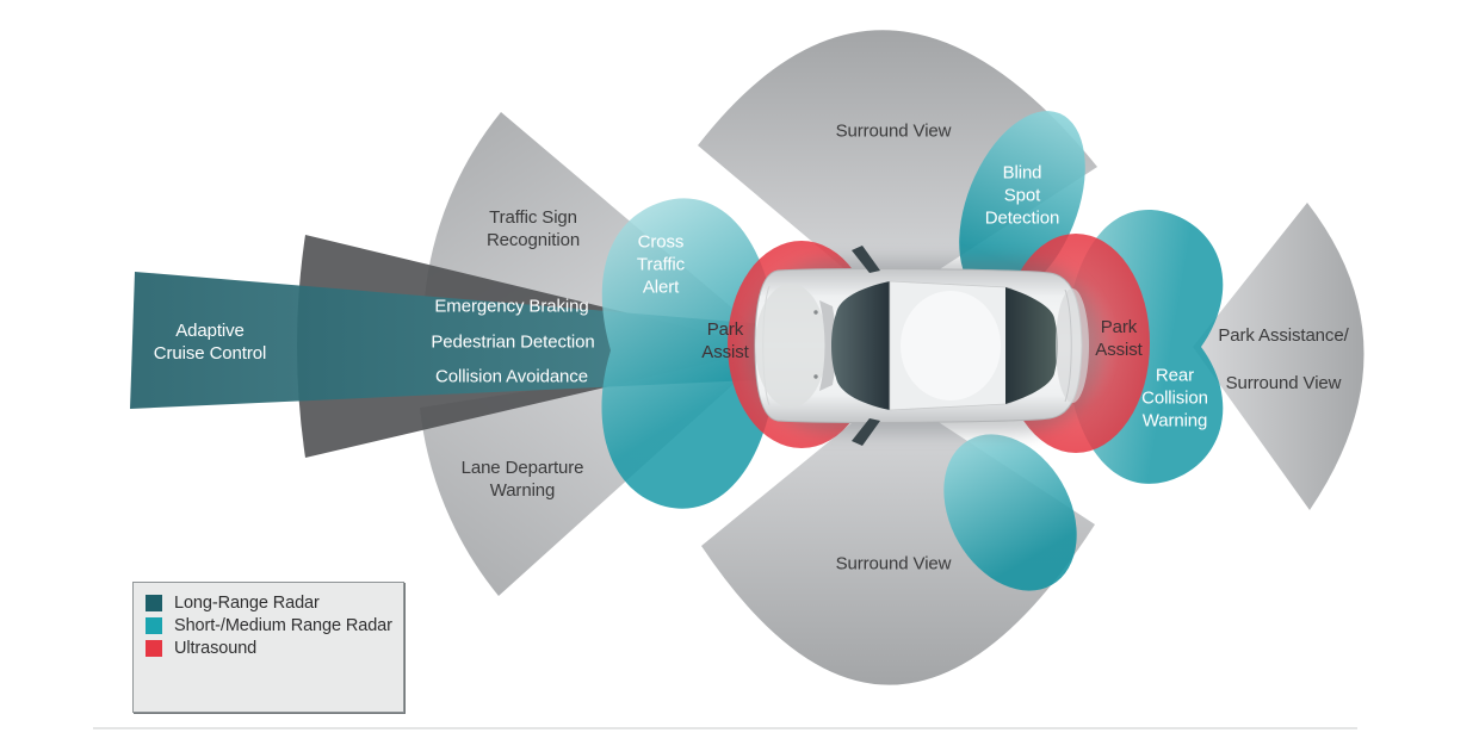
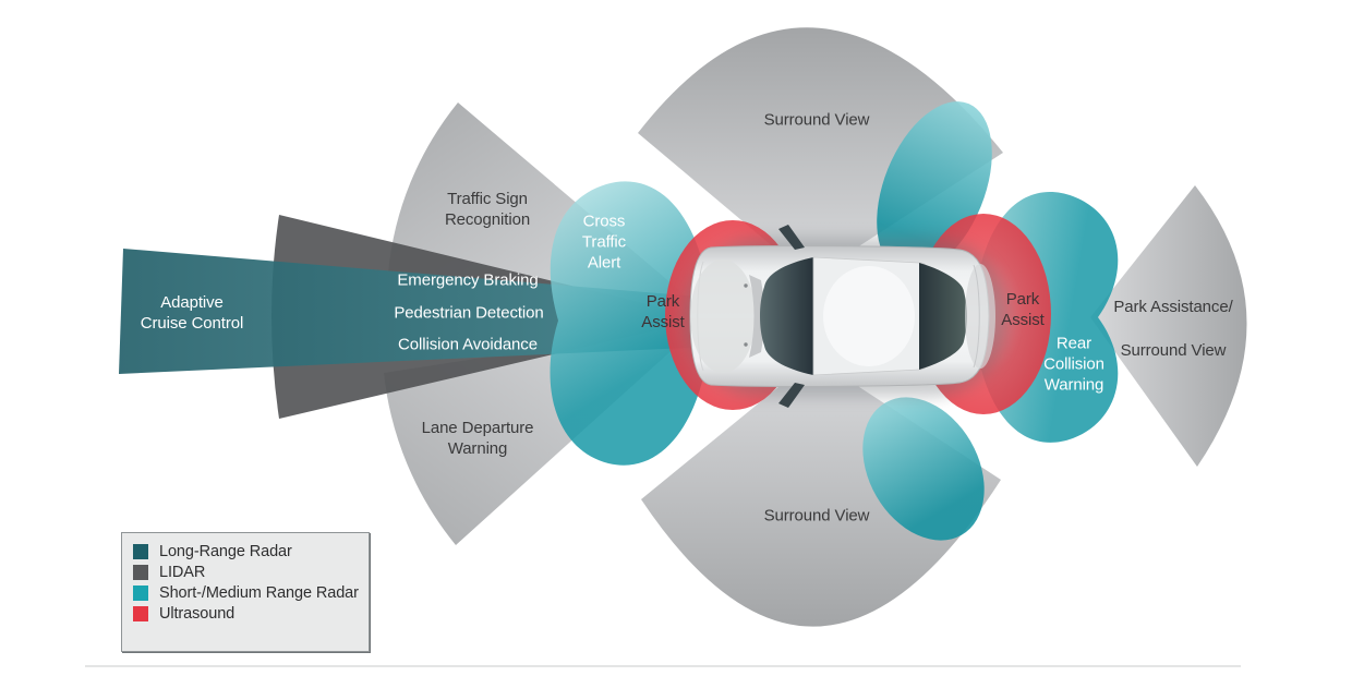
  Adaptive
  Cruise Control
  Traffic Sign
  Recognition
  Emergency Braking
  Pedestrian Detection
  Collision Avoidance
  Cross
  Traffic
  Alert
  Park
  Assist
  Surround View
- Blind
- Spot
- Detection
  Park
  Assist
  Rear
  Collision
  Warning
  Park Assistance/
  Surround View
  Lane Departure
  Warning
  Surround View
  Long-Range Radar
+ LIDAR
  Short-/Medium Range Radar
  Ultrasound
